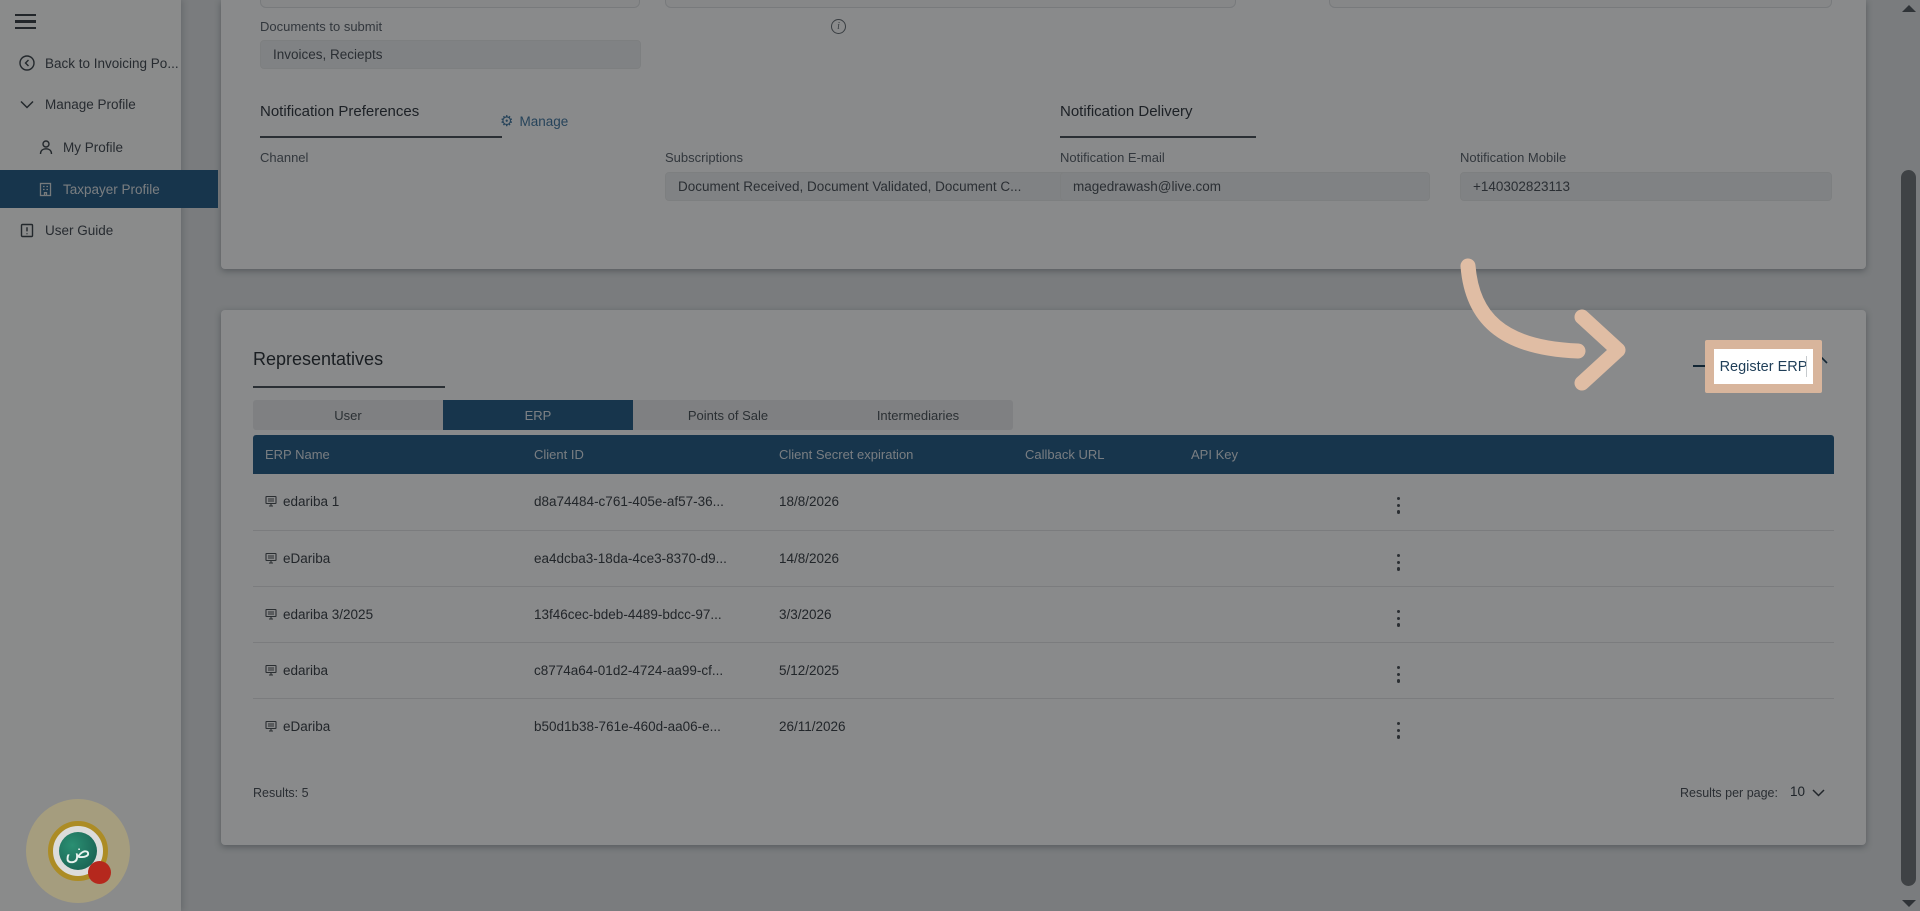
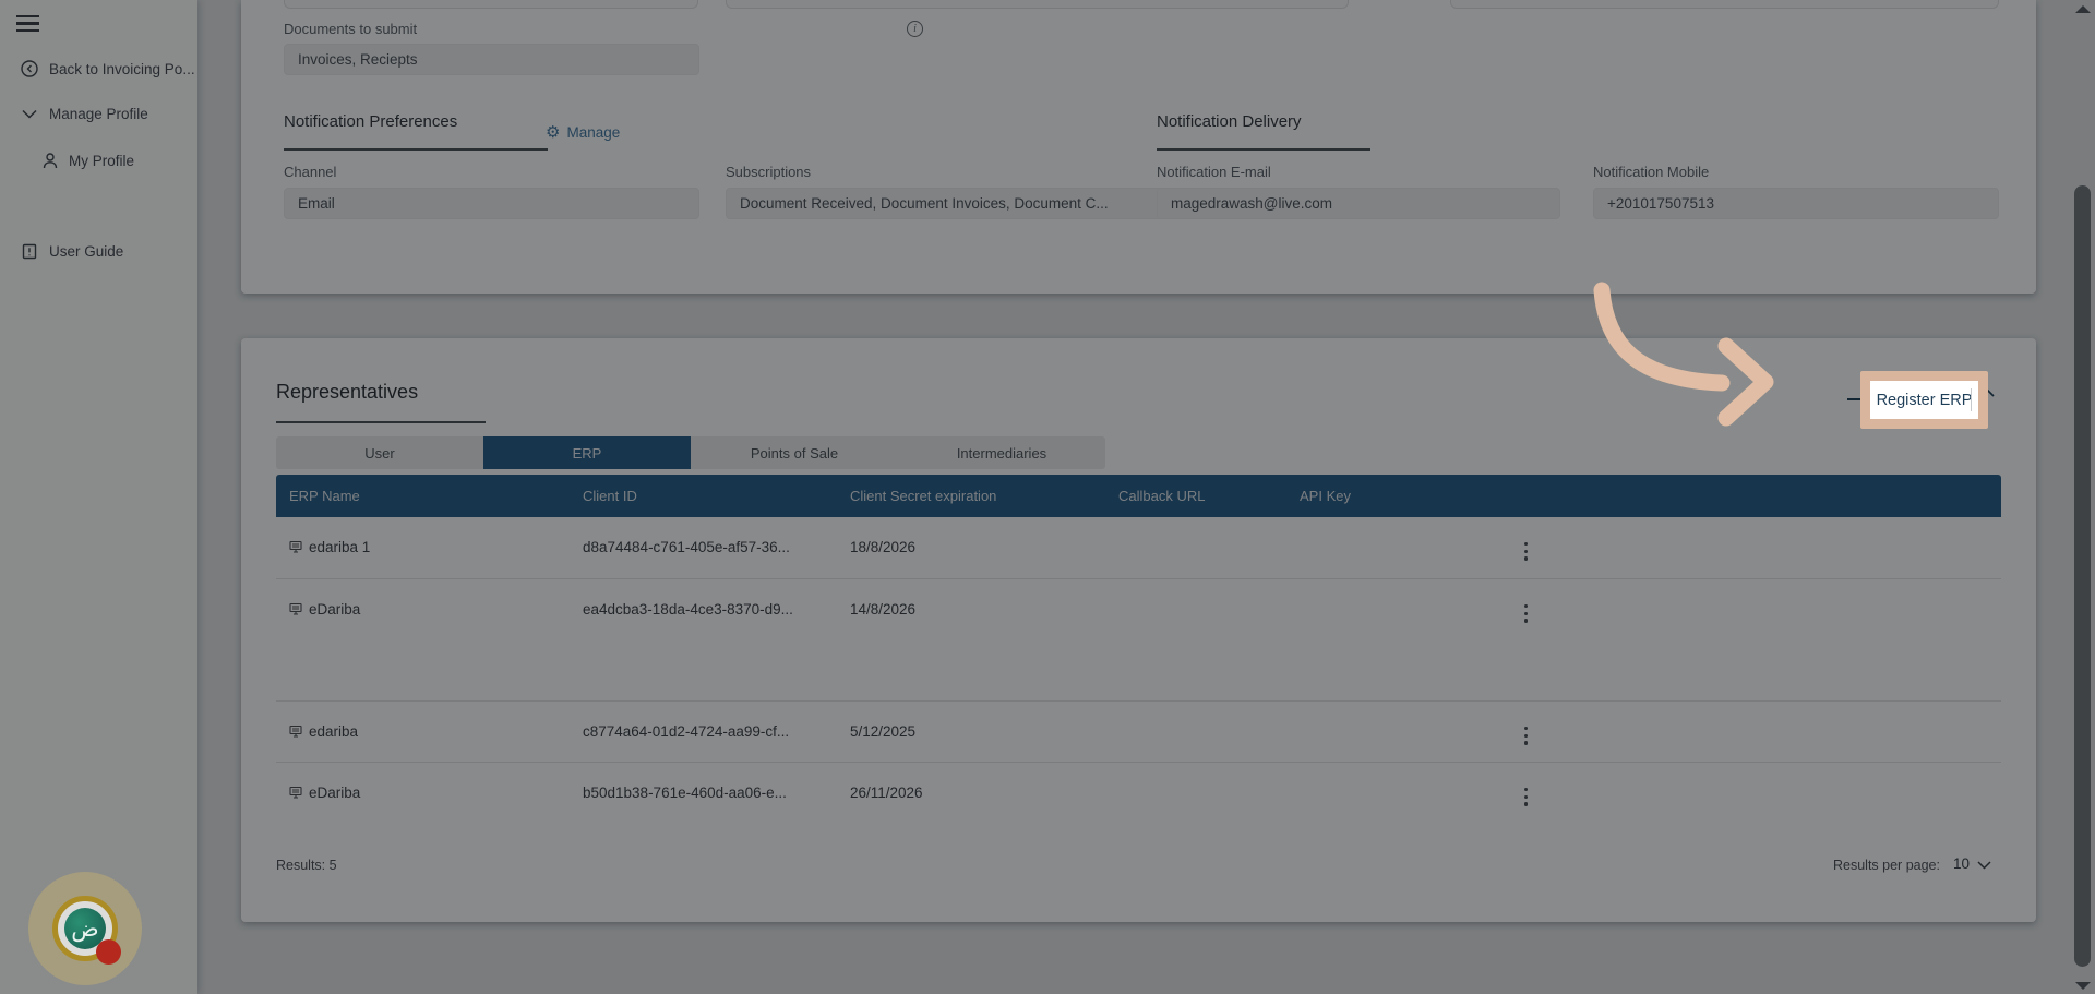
  Back to Invoicing Po...
  Manage Profile
  My Profile
- Taxpayer Profile
  User Guide
  Documents to submit
  i
  Invoices, Reciepts
  Notification Preferences
  ⚙
  Manage
  Channel
+ Email
  Subscriptions
- Document Received, Document Validated, Document C...
+ Document Received, Document Invoices, Document C...
  Notification Delivery
  Notification E-mail
  magedrawash@live.com
  Notification Mobile
- +140302823113
+ +201017507513
  Representatives
  User
  ERP
  Points of Sale
  Intermediaries
  ERP Name
  Client ID
  Client Secret expiration
  Callback URL
  API Key
  edariba 1
  d8a74484-c761-405e-af57-36...
  18/8/2026
  eDariba
  ea4dcba3-18da-4ce3-8370-d9...
  14/8/2026
- edariba 3/2025
- 13f46cec-bdeb-4489-bdcc-97...
- 3/3/2026
  edariba
  c8774a64-01d2-4724-aa99-cf...
  5/12/2025
  eDariba
  b50d1b38-761e-460d-aa06-e...
  26/11/2026
  Results: 5
  Results per page:
  10
  Register ERP
  ض
